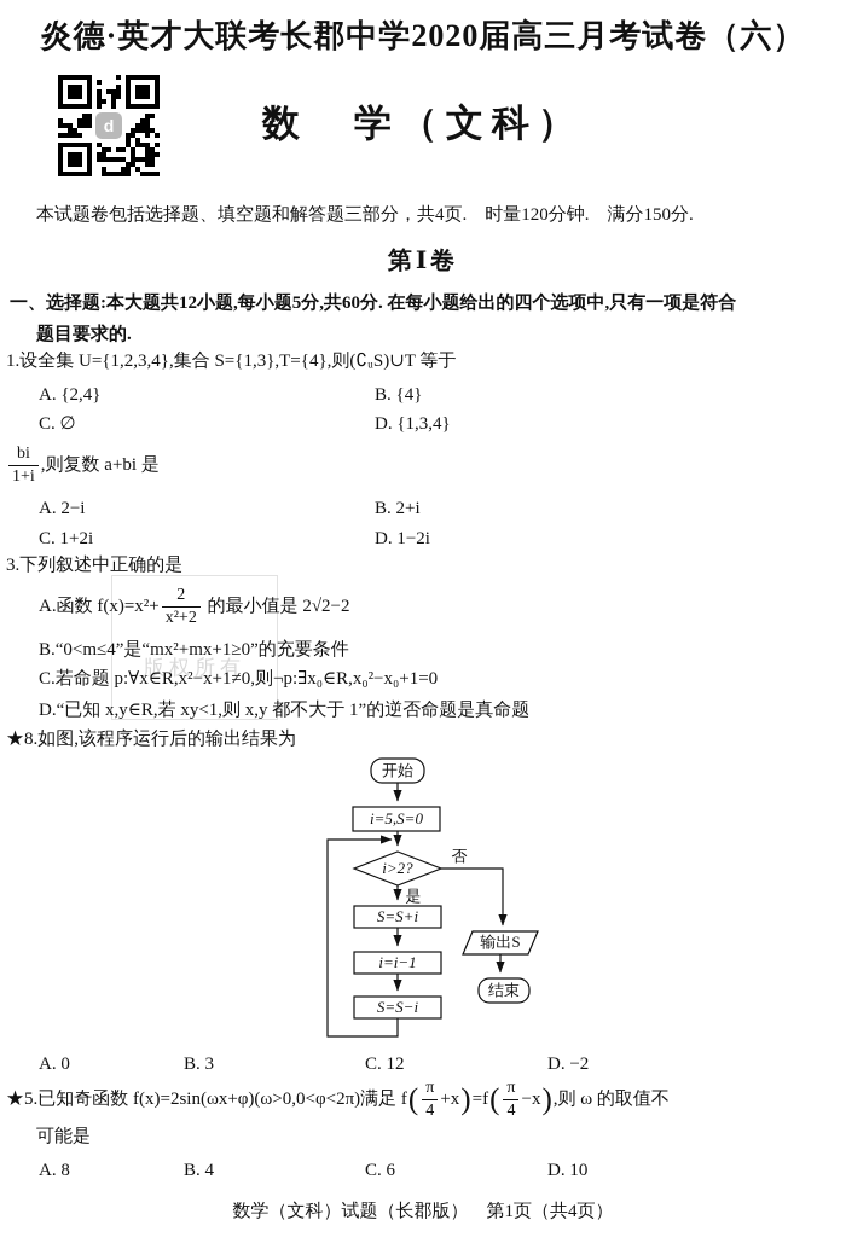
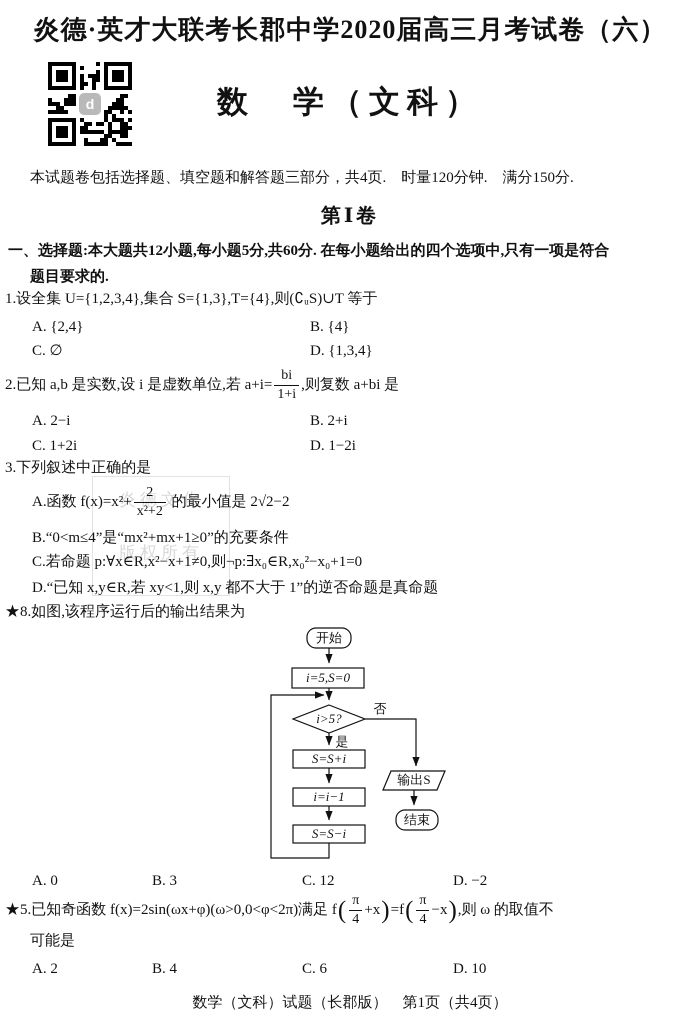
+ 炎德文化
  版权所有
  炎德·英才大联考长郡中学2020届高三月考试卷（六）
  d
  数 学（文科）
  本试题卷包括选择题、填空题和解答题三部分，共4页. 时量120分钟. 满分150分.
  第Ⅰ卷
  一、选择题:本大题共12小题,每小题5分,共60分. 在每小题给出的四个选项中,只有一项是符合
  题目要求的.
  1.设全集 U={1,2,3,4},集合 S={1,3},T={4},则(∁ᵤS)∪T 等于
  A. {2,4}
  B. {4}
  C. ∅
  D. {1,3,4}
+ 2.已知 a,b 是实数,设 i 是虚数单位,若 a+i=
  bi
  1+i
  ,则复数 a+bi 是
  A. 2−i
  B. 2+i
  C. 1+2i
  D. 1−2i
  3.下列叙述中正确的是
  A.函数 f(x)=x²+
  2
  x²+2
  的最小值是 2√2−2
  B.“0<m≤4”是“mx²+mx+1≥0”的充要条件
  C.若命题 p:∀x∈R,x²−x+1≠0,则¬p:∃x₀∈R,x₀²−x₀+1=0
  D.“已知 x,y∈R,若 xy<1,则 x,y 都不大于 1”的逆否命题是真命题
  ★8.如图,该程序运行后的输出结果为
  开始
  i=5,S=0
- i>2?
+ i>5?
  否
  是
  S=S+i
  i=i−1
  S=S−i
  输出S
  结束
  A. 0
  B. 3
  C. 12
  D. −2
  ★5.已知奇函数 f(x)=2sin(ωx+φ)(ω>0,0<φ<2π)满足 f
  (
  π
  4
  +x
  )
  =f
  (
  π
  4
  −x
  )
  ,则 ω 的取值不
  可能是
- A. 8
+ A. 2
  B. 4
  C. 6
  D. 10
  数学（文科）试题（长郡版） 第1页（共4页）
